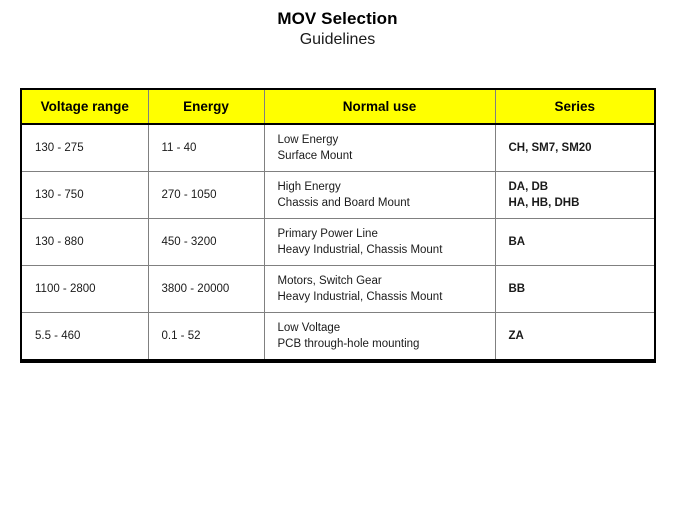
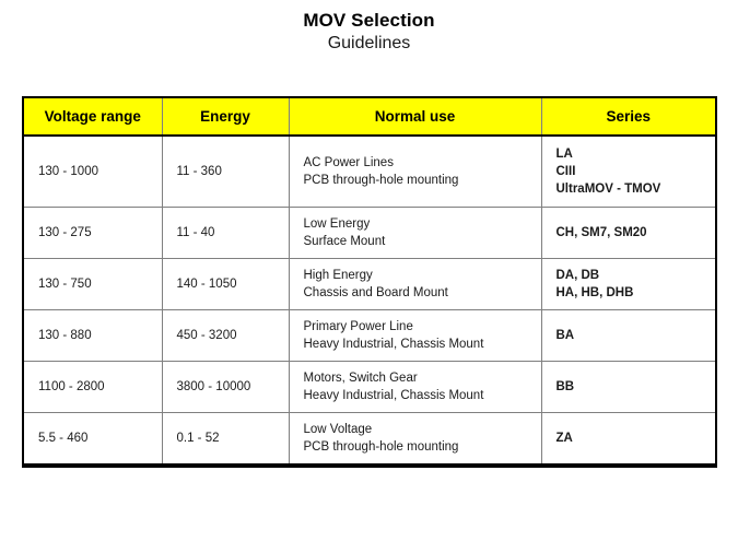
  MOV Selection
  Guidelines
  Voltage range	Energy	Normal use	Series
+ 130 - 1000	11 - 360	AC Power Lines PCB through-hole mounting	LA CIII UltraMOV - TMOV
  130 - 275	11 - 40	Low Energy Surface Mount	CH, SM7, SM20
- 130 - 750	270 - 1050	High Energy Chassis and Board Mount	DA, DB HA, HB, DHB
+ 130 - 750	140 - 1050	High Energy Chassis and Board Mount	DA, DB HA, HB, DHB
  130 - 880	450 - 3200	Primary Power Line Heavy Industrial, Chassis Mount	BA
- 1100 - 2800	3800 - 20000	Motors, Switch Gear Heavy Industrial, Chassis Mount	BB
+ 1100 - 2800	3800 - 10000	Motors, Switch Gear Heavy Industrial, Chassis Mount	BB
  5.5 - 460	0.1 - 52	Low Voltage PCB through-hole mounting	ZA
